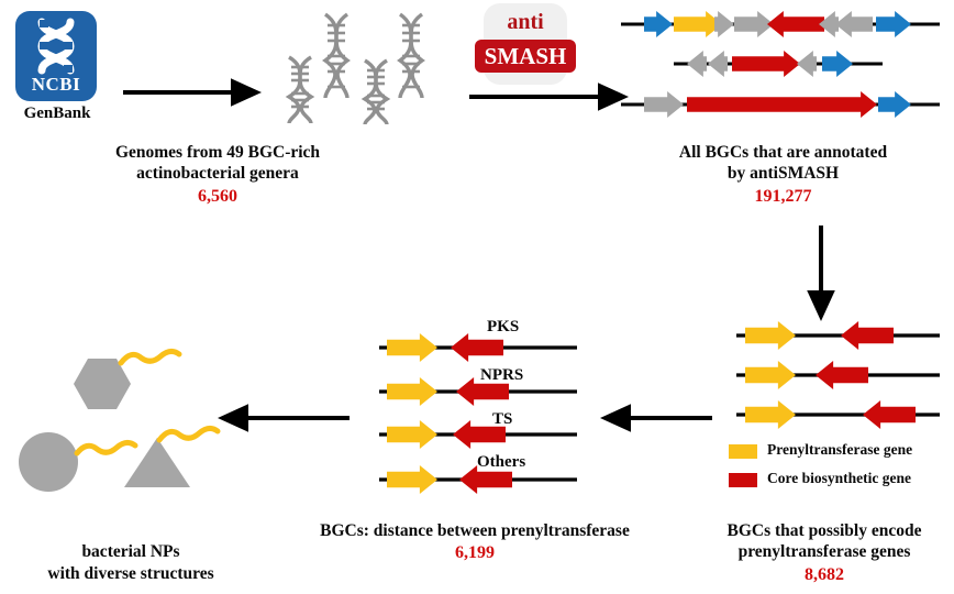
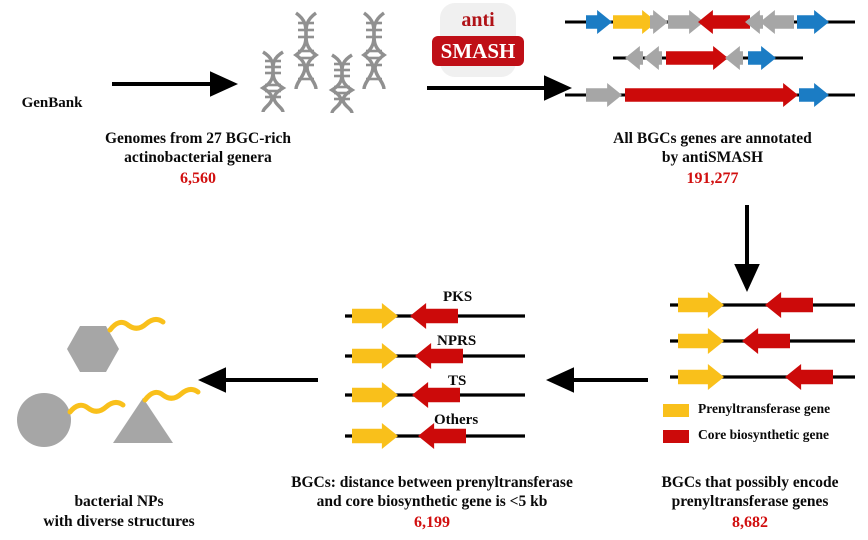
- NCBI
  GenBank
  anti
  SMASH
- Genomes from 49 BGC-rich
+ Genomes from 27 BGC-rich
  actinobacterial genera
  6,560
- All BGCs that are annotated
+ All BGCs genes are annotated
  by antiSMASH
  191,277
  BGCs that possibly encode
  prenyltransferase genes
  8,682
  BGCs: distance between prenyltransferase
+ and core biosynthetic gene is <5 kb
  6,199
  bacterial NPs
  with diverse structures
  PKS
  NPRS
  TS
  Others
  Prenyltransferase gene
  Core biosynthetic gene
